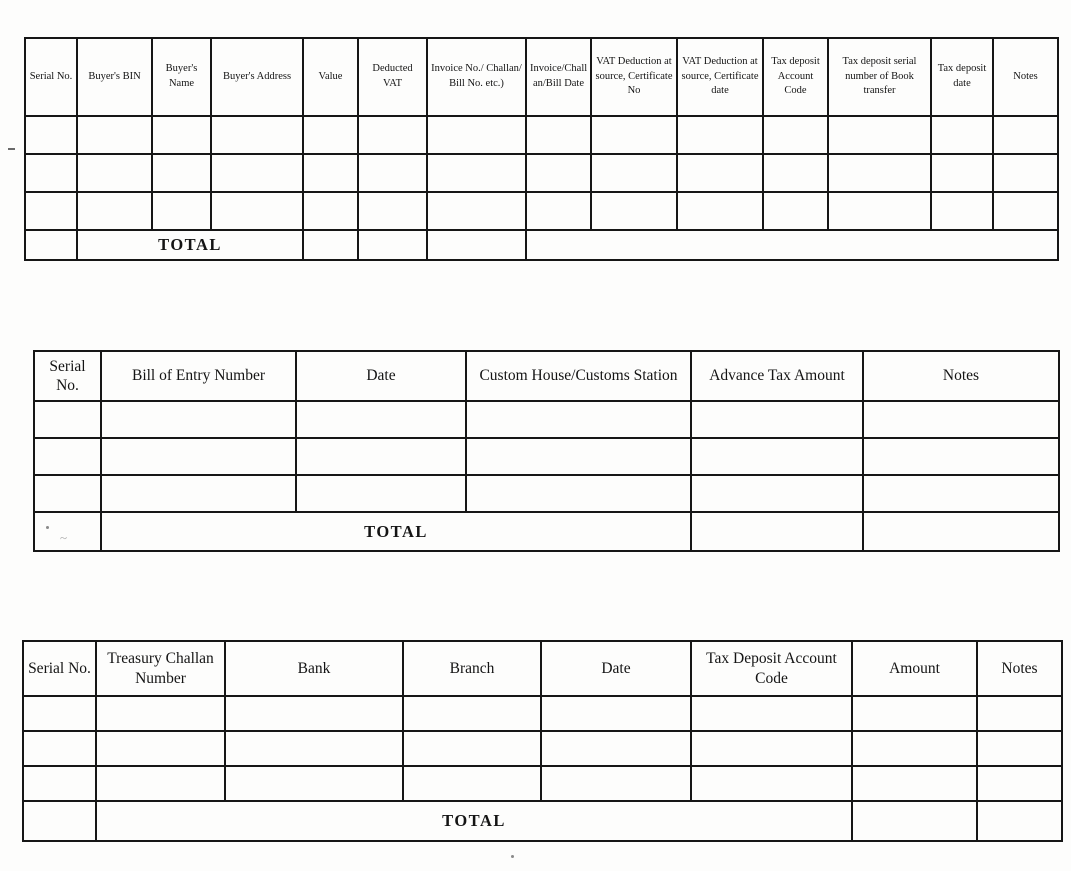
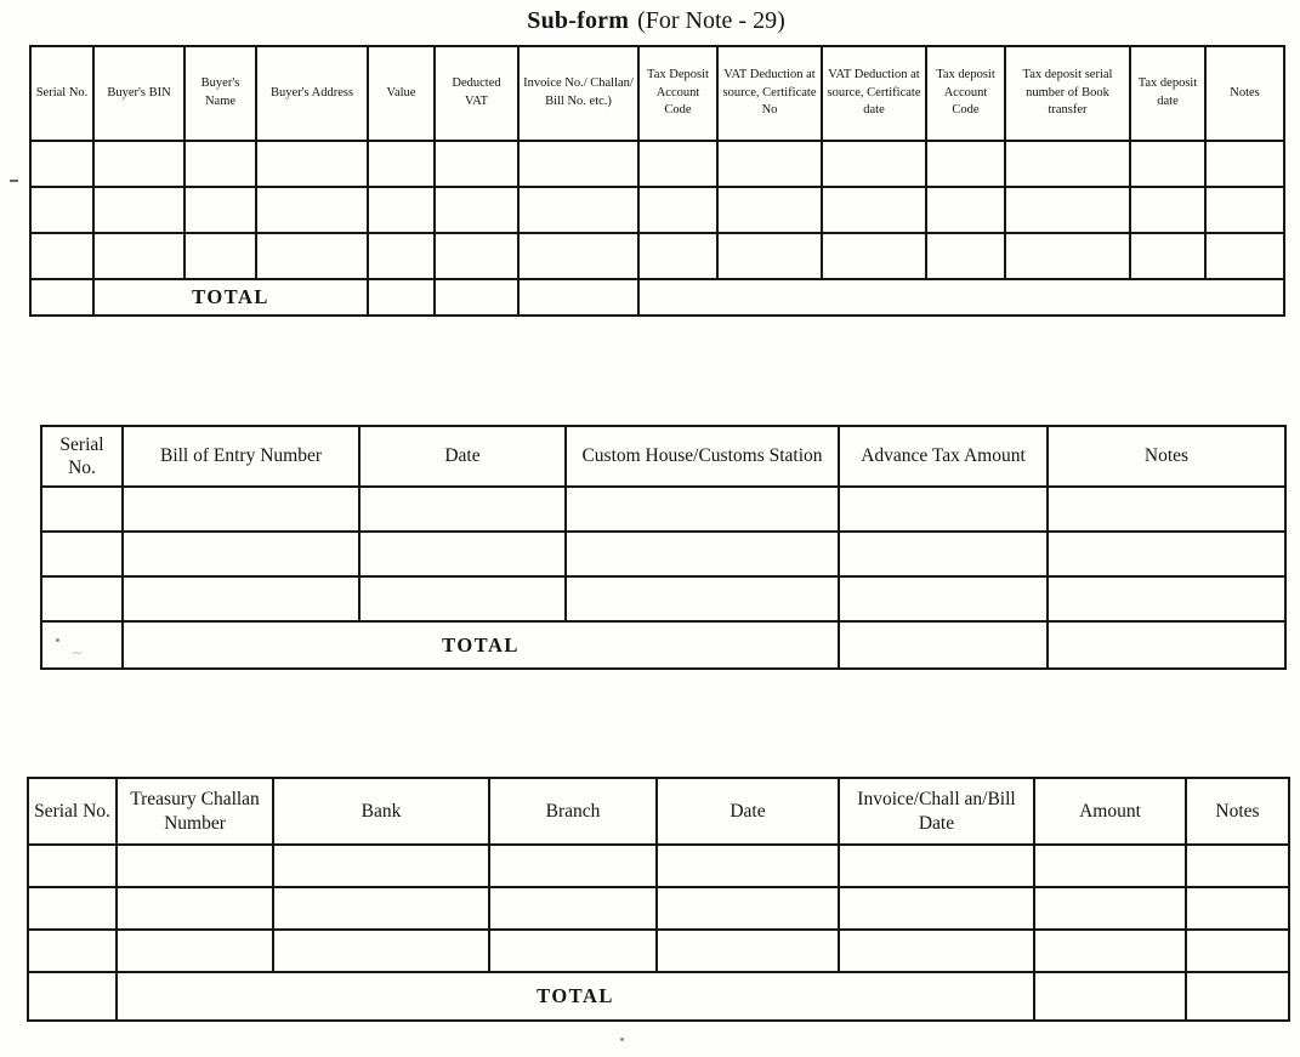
+ Sub-form (For Note - 29)
- Serial No.	Buyer's BIN	Buyer's Name	Buyer's Address	Value	Deducted VAT	Invoice No./ Challan/ Bill No. etc.)	Invoice/Chall an/Bill Date	VAT Deduction at source, Certificate No	VAT Deduction at source, Certificate date	Tax deposit Account Code	Tax deposit serial number of Book transfer	Tax deposit date	Notes
+ Serial No.	Buyer's BIN	Buyer's Name	Buyer's Address	Value	Deducted VAT	Invoice No./ Challan/ Bill No. etc.)	Tax Deposit Account Code	VAT Deduction at source, Certificate No	VAT Deduction at source, Certificate date	Tax deposit Account Code	Tax deposit serial number of Book transfer	Tax deposit date	Notes
  	TOTAL
  Serial No.	Bill of Entry Number	Date	Custom House/Customs Station	Advance Tax Amount	Notes
  	TOTAL
- Serial No.	Treasury Challan Number	Bank	Branch	Date	Tax Deposit Account Code	Amount	Notes
+ Serial No.	Treasury Challan Number	Bank	Branch	Date	Invoice/Chall an/Bill Date	Amount	Notes
  	TOTAL
  ~
